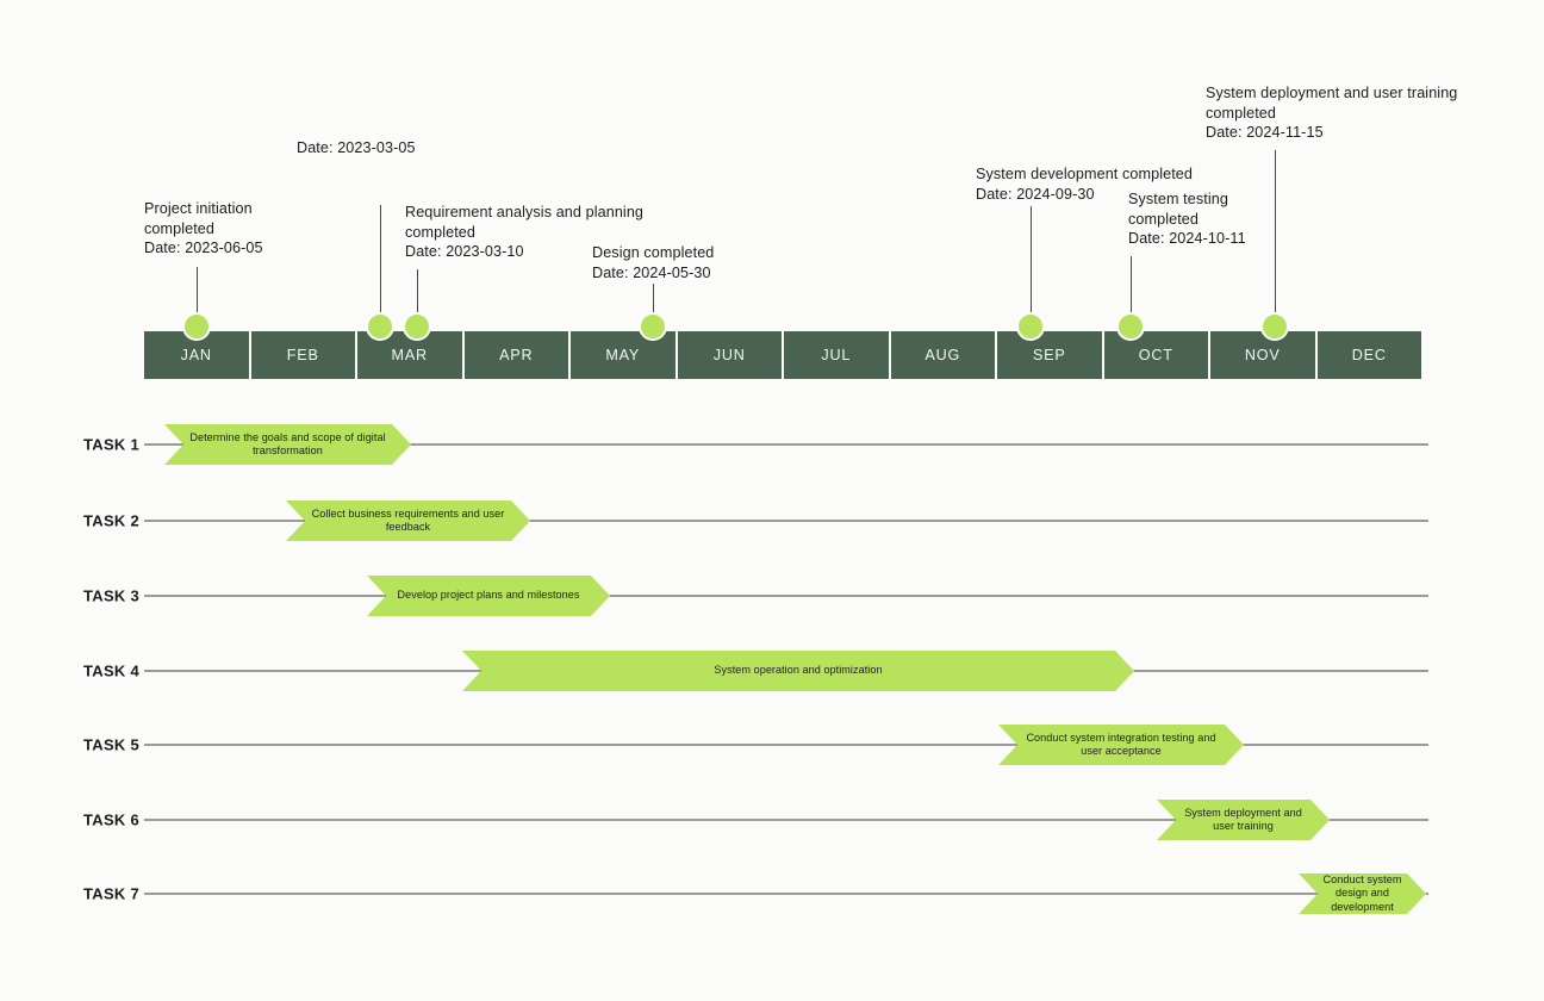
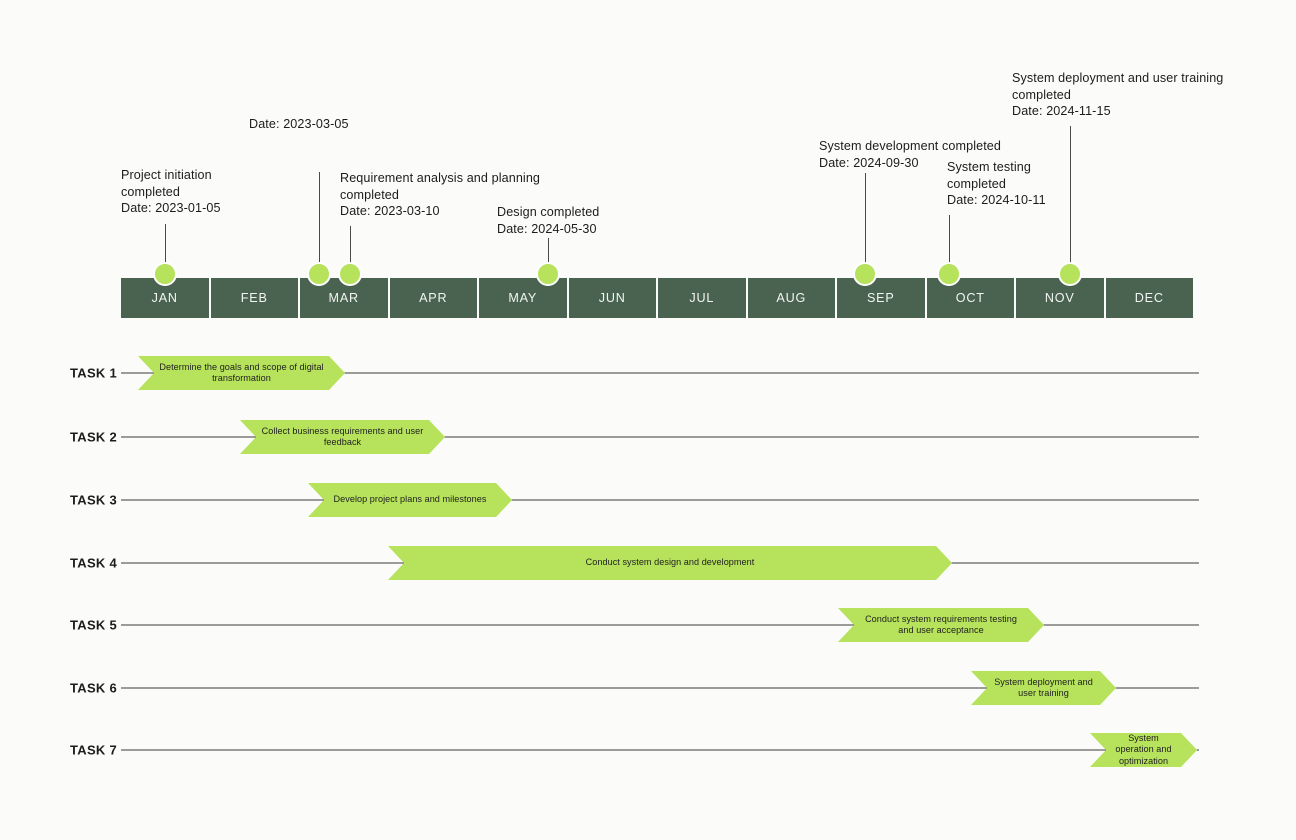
  Project initiation
  completed
- Date: 2023-06-05
+ Date: 2023-01-05
  Date: 2023-03-05
  Requirement analysis and planning
  completed
  Date: 2023-03-10
  Design completed
  Date: 2024-05-30
  System development completed
  Date: 2024-09-30
  System testing
  completed
  Date: 2024-10-11
  System deployment and user training
  completed
  Date: 2024-11-15
  JAN
  FEB
  MAR
  APR
  MAY
  JUN
  JUL
  AUG
  SEP
  OCT
  NOV
  DEC
  TASK 1
  Determine the goals and scope of digital transformation
  TASK 2
  Collect business requirements and user feedback
  TASK 3
  Develop project plans and milestones
  TASK 4
- System operation and optimization
+ Conduct system design and development
  TASK 5
- Conduct system integration testing and user acceptance
+ Conduct system requirements testing and user acceptance
  TASK 6
  System deployment and user training
  TASK 7
- Conduct system design and development
+ System operation and optimization
